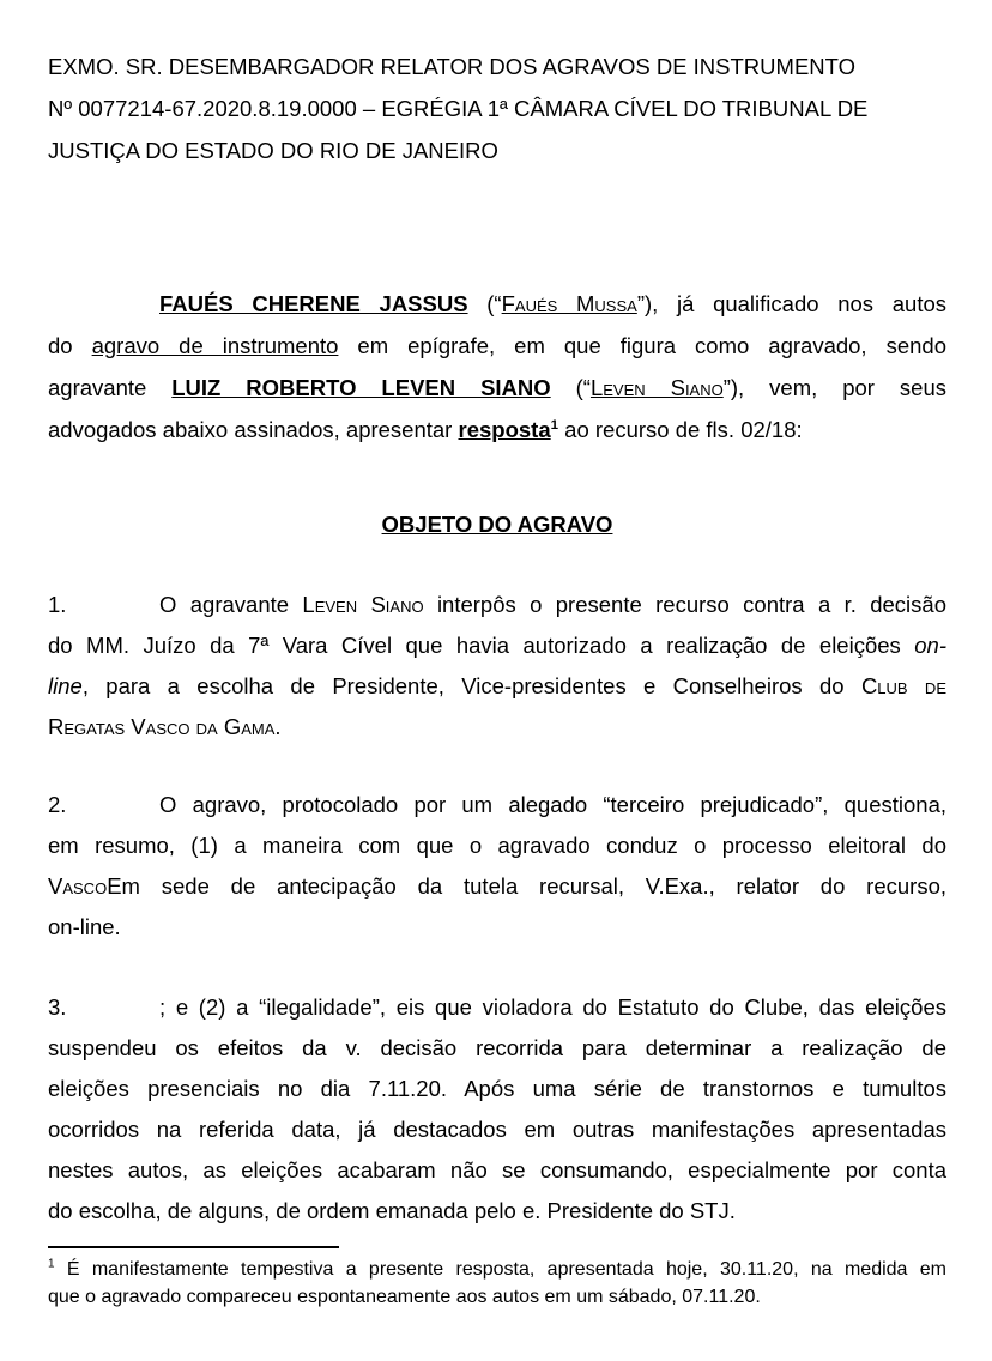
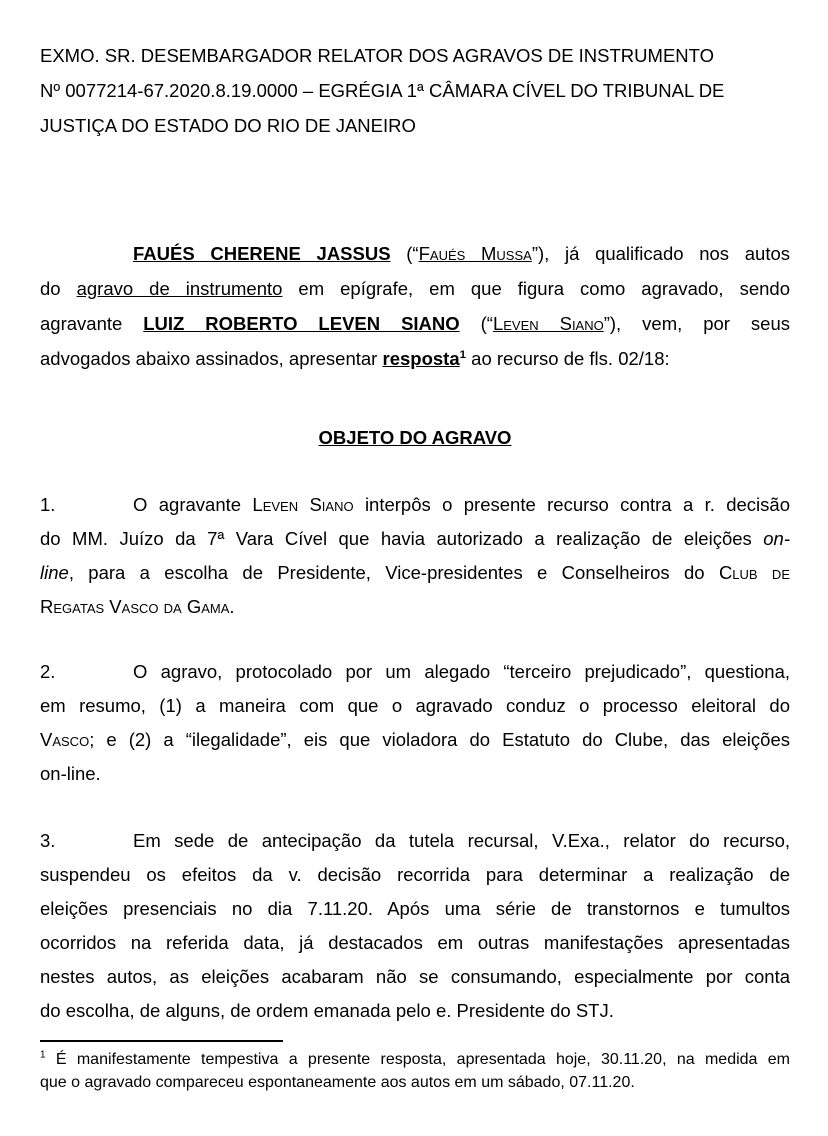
  EXMO. SR. DESEMBARGADOR RELATOR DOS AGRAVOS DE INSTRUMENTO
  Nº 0077214-67.2020.8.19.0000 – EGRÉGIA 1ª CÂMARA CÍVEL DO TRIBUNAL DE
  JUSTIÇA DO ESTADO DO RIO DE JANEIRO
  FAUÉS CHERENE JASSUS (“Faués Mussa”), já qualificado nos autos
  do agravo de instrumento em epígrafe, em que figura como agravado, sendo
  agravante LUIZ ROBERTO LEVEN SIANO (“Leven Siano”), vem, por seus
  advogados abaixo assinados, apresentar resposta1 ao recurso de fls. 02/18:
  OBJETO DO AGRAVO
  1. O agravante Leven Siano interpôs o presente recurso contra a r. decisão
  do MM. Juízo da 7ª Vara Cível que havia autorizado a realização de eleições on-
  line, para a escolha de Presidente, Vice-presidentes e Conselheiros do Club de
  Regatas Vasco da Gama.
  2. O agravo, protocolado por um alegado “terceiro prejudicado”, questiona,
  em resumo, (1) a maneira com que o agravado conduz o processo eleitoral do
- VascoEm sede de antecipação da tutela recursal, V.Exa., relator do recurso,
+ Vasco; e (2) a “ilegalidade”, eis que violadora do Estatuto do Clube, das eleições
  on-line.
- 3. ; e (2) a “ilegalidade”, eis que violadora do Estatuto do Clube, das eleições
+ 3. Em sede de antecipação da tutela recursal, V.Exa., relator do recurso,
  suspendeu os efeitos da v. decisão recorrida para determinar a realização de
  eleições presenciais no dia 7.11.20. Após uma série de transtornos e tumultos
  ocorridos na referida data, já destacados em outras manifestações apresentadas
  nestes autos, as eleições acabaram não se consumando, especialmente por conta
  do escolha, de alguns, de ordem emanada pelo e. Presidente do STJ.
  1 É manifestamente tempestiva a presente resposta, apresentada hoje, 30.11.20, na medida em
  que o agravado compareceu espontaneamente aos autos em um sábado, 07.11.20.
